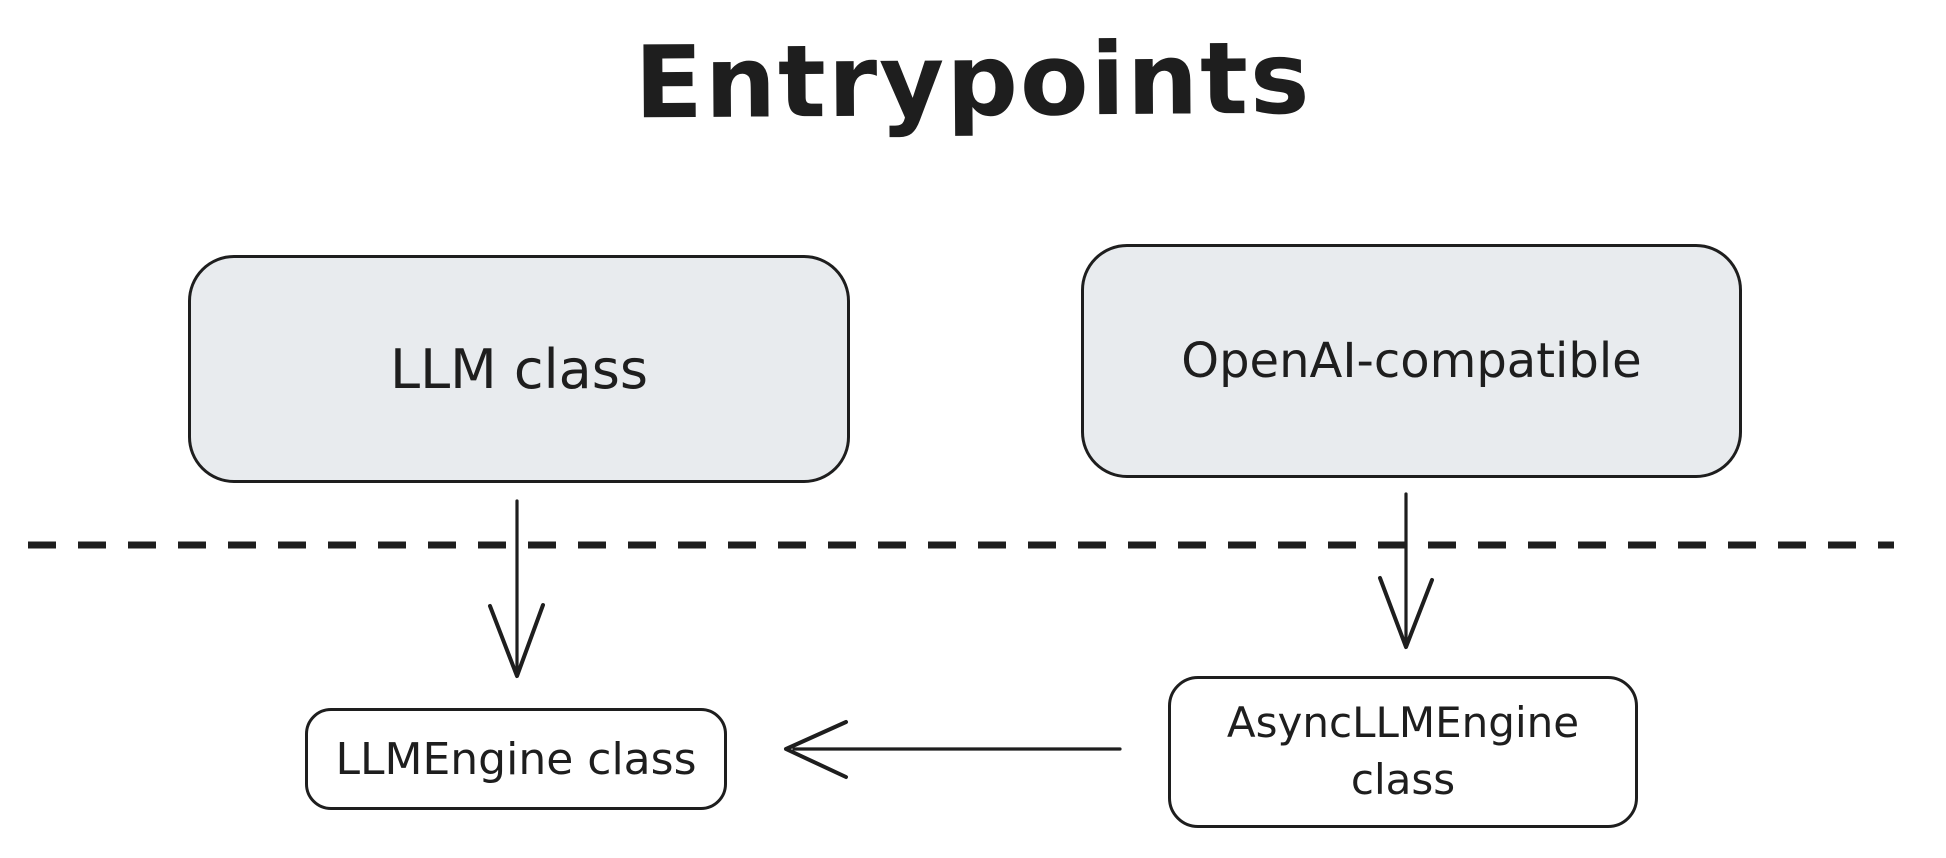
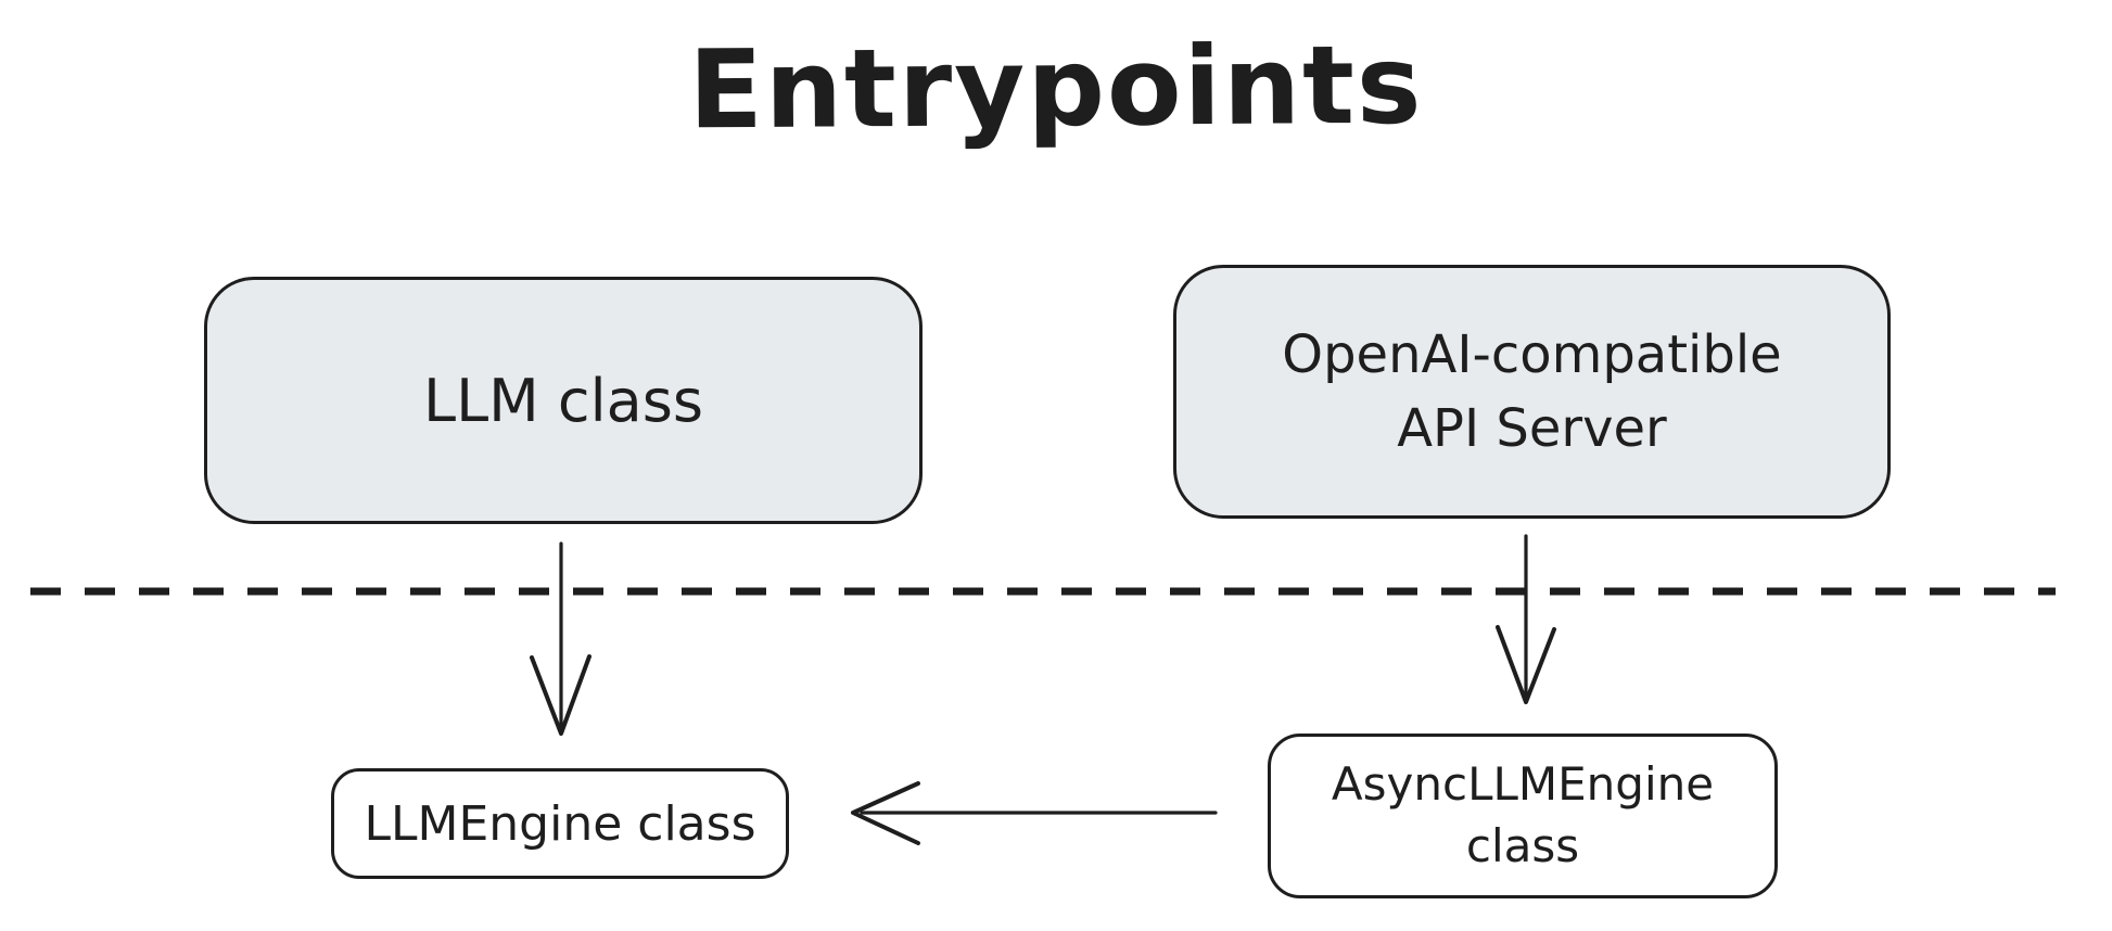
  Entrypoints
  LLM class
  OpenAI-compatible
+ API Server
  LLMEngine class
  AsyncLLMEngine
  class
